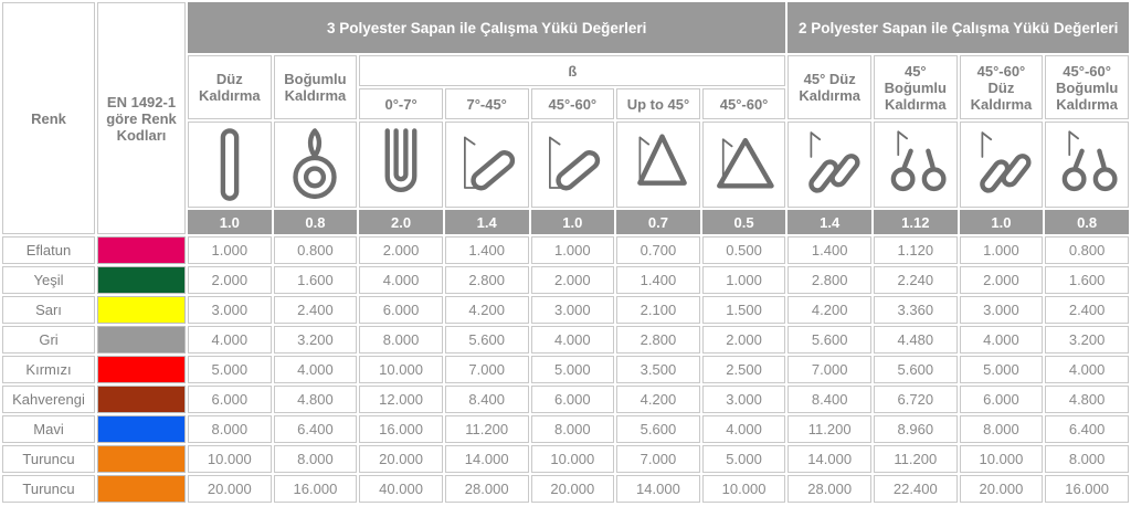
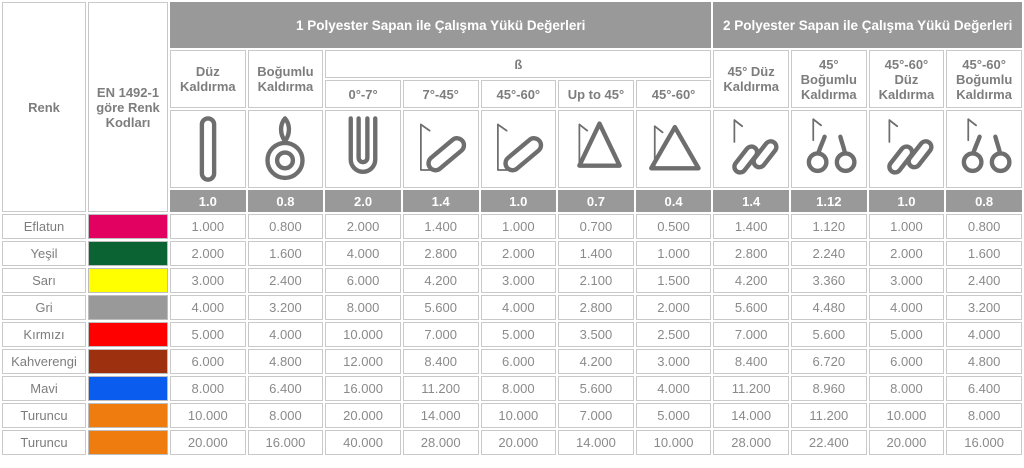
- Renk	EN 1492-1 göre Renk Kodları	3 Polyester Sapan ile Çalışma Yükü Değerleri	2 Polyester Sapan ile Çalışma Yükü Değerleri
+ Renk	EN 1492-1 göre Renk Kodları	1 Polyester Sapan ile Çalışma Yükü Değerleri	2 Polyester Sapan ile Çalışma Yükü Değerleri
  Düz Kaldırma	Boğumlu Kaldırma	ß	45° Düz Kaldırma	45° Boğumlu Kaldırma	45°-60° Düz Kaldırma	45°-60° Boğumlu Kaldırma
  0°-7°	7°-45°	45°-60°	Up to 45°	45°-60°
- 1.0	0.8	2.0	1.4	1.0	0.7	0.5	1.4	1.12	1.0	0.8
+ 1.0	0.8	2.0	1.4	1.0	0.7	0.4	1.4	1.12	1.0	0.8
  Eflatun		1.000	0.800	2.000	1.400	1.000	0.700	0.500	1.400	1.120	1.000	0.800
  Yeşil		2.000	1.600	4.000	2.800	2.000	1.400	1.000	2.800	2.240	2.000	1.600
  Sarı		3.000	2.400	6.000	4.200	3.000	2.100	1.500	4.200	3.360	3.000	2.400
  Gri		4.000	3.200	8.000	5.600	4.000	2.800	2.000	5.600	4.480	4.000	3.200
  Kırmızı		5.000	4.000	10.000	7.000	5.000	3.500	2.500	7.000	5.600	5.000	4.000
  Kahverengi		6.000	4.800	12.000	8.400	6.000	4.200	3.000	8.400	6.720	6.000	4.800
  Mavi		8.000	6.400	16.000	11.200	8.000	5.600	4.000	11.200	8.960	8.000	6.400
  Turuncu		10.000	8.000	20.000	14.000	10.000	7.000	5.000	14.000	11.200	10.000	8.000
  Turuncu		20.000	16.000	40.000	28.000	20.000	14.000	10.000	28.000	22.400	20.000	16.000
